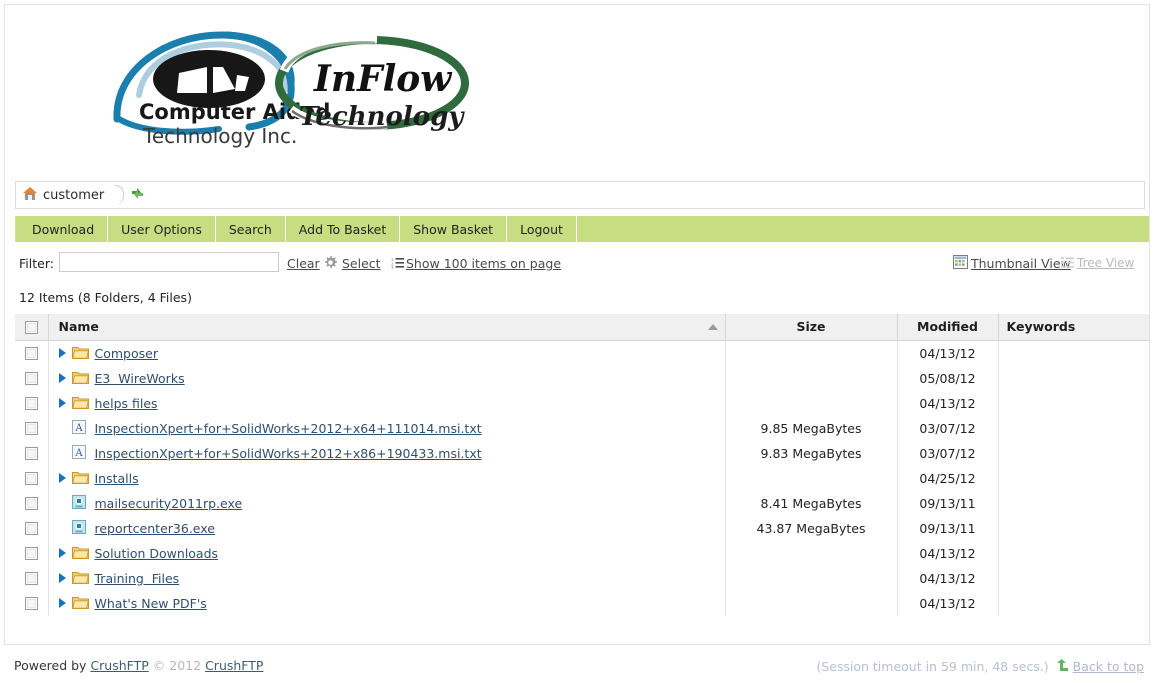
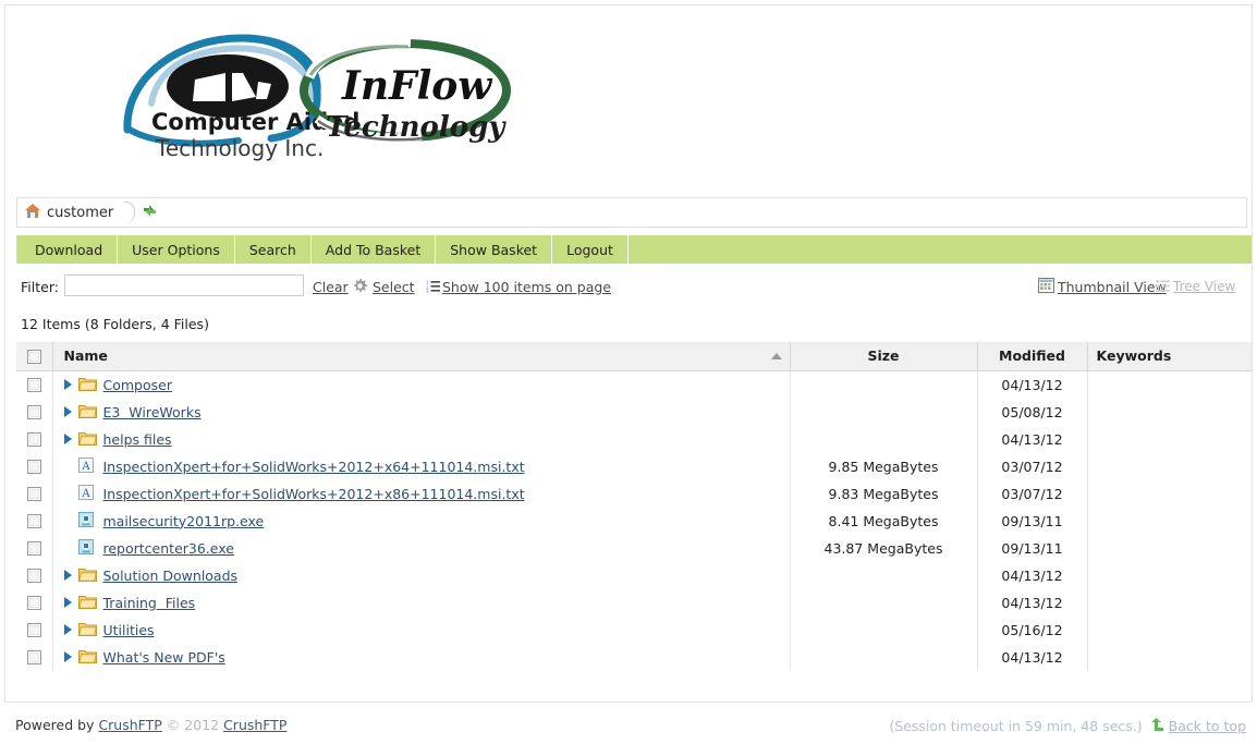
  Computer Aid
  Technology Inc.
  InFlow
  Technology
  customer
  Download
  User Options
  Search
  Add To Basket
  Show Basket
  Logout
  Filter:
  Clear
  Select
  Show 100 items on page
  Thumbnail View
  Tree View
  12 Items (8 Folders, 4 Files)
  	Name	Size	Modified	Keywords
  	Composer		04/13/12
  	E3 WireWorks		05/08/12
  	helps files		04/13/12
  	A InspectionXpert+for+SolidWorks+2012+x64+111014.msi.txt	9.85 MegaBytes	03/07/12
- 	A InspectionXpert+for+SolidWorks+2012+x86+190433.msi.txt	9.83 MegaBytes	03/07/12
+ 	A InspectionXpert+for+SolidWorks+2012+x86+111014.msi.txt	9.83 MegaBytes	03/07/12
- 	Installs		04/25/12
  	mailsecurity2011rp.exe	8.41 MegaBytes	09/13/11
  	reportcenter36.exe	43.87 MegaBytes	09/13/11
  	Solution Downloads		04/13/12
  	Training Files		04/13/12
+ 	Utilities		05/16/12
  	What's New PDF's		04/13/12
  Powered by CrushFTP © 2012 CrushFTP
  (Session timeout in 59 min, 48 secs.)
  Back to top
